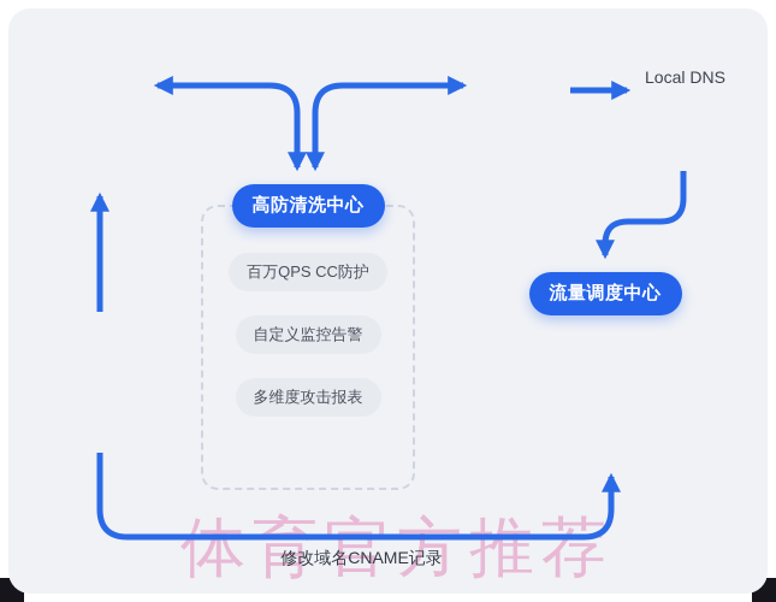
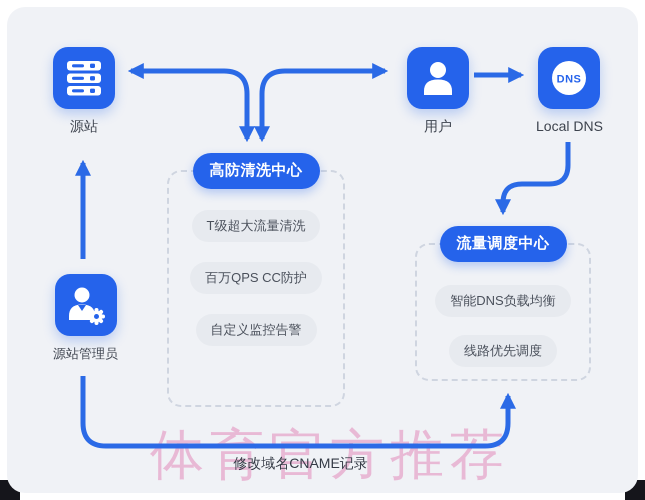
+ 源站
+ 用户
+ DNS
  Local DNS
+ 源站管理员
+ T级超大流量清洗
  百万QPS CC防护
  自定义监控告警
- 多维度攻击报表
  高防清洗中心
+ 智能DNS负载均衡
+ 线路优先调度
  流量调度中心
  体育官方推荐
  修改域名CNAME记录
